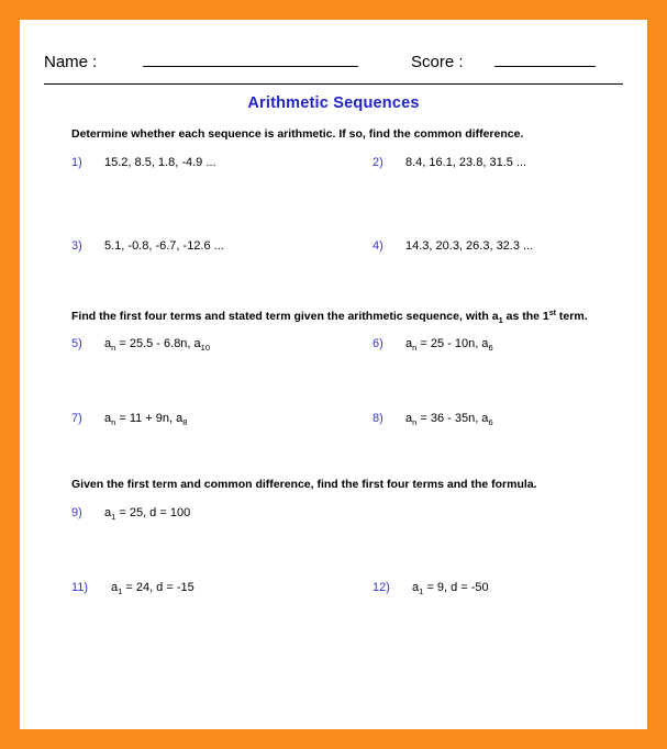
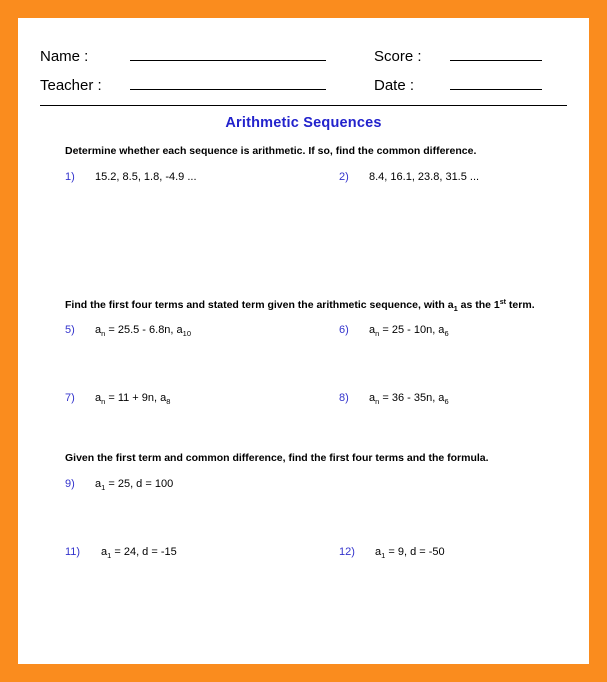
  Name :
  Score :
+ Teacher :
+ Date :
  Arithmetic Sequences
  Determine whether each sequence is arithmetic. If so, find the common difference.
  1)
  15.2, 8.5, 1.8, -4.9 ...
  2)
  8.4, 16.1, 23.8, 31.5 ...
- 3)
- 5.1, -0.8, -6.7, -12.6 ...
- 4)
- 14.3, 20.3, 26.3, 32.3 ...
  Find the first four terms and stated term given the arithmetic sequence, with a1 as the 1 term.
  5)
  an = 25.5 - 6.8n, a10
  6)
  an = 25 - 10n, a6
  7)
  an = 11 + 9n, a8
  8)
  an = 36 - 35n, a6
  Given the first term and common difference, find the first four terms and the formula.
  9)
  a1 = 25, d = 100
  11)
  a1 = 24, d = -15
  12)
  a1 = 9, d = -50
